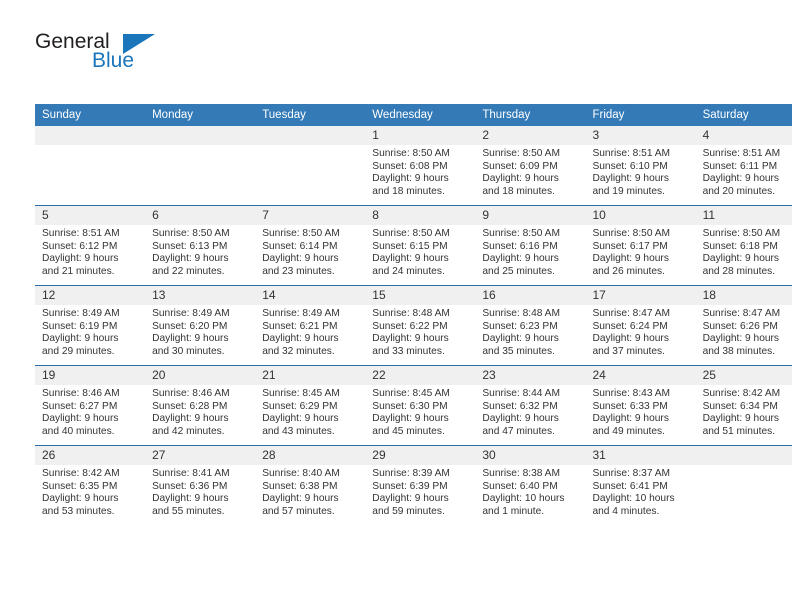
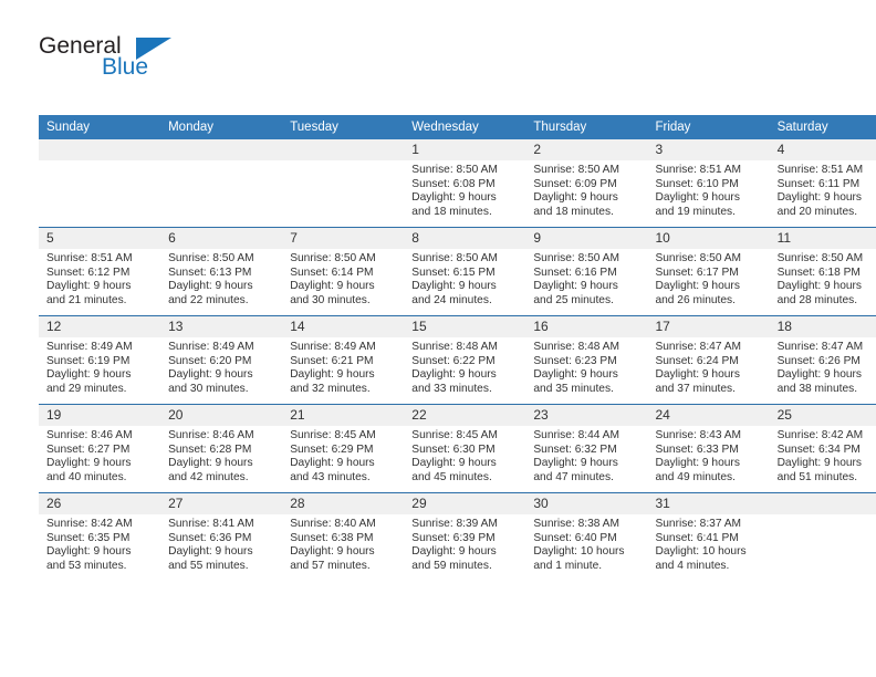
  General
  Blue
  Sunday	Monday	Tuesday	Wednesday	Thursday	Friday	Saturday
  			1Sunrise: 8:50 AMSunset: 6:08 PMDaylight: 9 hoursand 18 minutes.	2Sunrise: 8:50 AMSunset: 6:09 PMDaylight: 9 hoursand 18 minutes.	3Sunrise: 8:51 AMSunset: 6:10 PMDaylight: 9 hoursand 19 minutes.	4Sunrise: 8:51 AMSunset: 6:11 PMDaylight: 9 hoursand 20 minutes.
- 5Sunrise: 8:51 AMSunset: 6:12 PMDaylight: 9 hoursand 21 minutes.	6Sunrise: 8:50 AMSunset: 6:13 PMDaylight: 9 hoursand 22 minutes.	7Sunrise: 8:50 AMSunset: 6:14 PMDaylight: 9 hoursand 23 minutes.	8Sunrise: 8:50 AMSunset: 6:15 PMDaylight: 9 hoursand 24 minutes.	9Sunrise: 8:50 AMSunset: 6:16 PMDaylight: 9 hoursand 25 minutes.	10Sunrise: 8:50 AMSunset: 6:17 PMDaylight: 9 hoursand 26 minutes.	11Sunrise: 8:50 AMSunset: 6:18 PMDaylight: 9 hoursand 28 minutes.
+ 5Sunrise: 8:51 AMSunset: 6:12 PMDaylight: 9 hoursand 21 minutes.	6Sunrise: 8:50 AMSunset: 6:13 PMDaylight: 9 hoursand 22 minutes.	7Sunrise: 8:50 AMSunset: 6:14 PMDaylight: 9 hoursand 30 minutes.	8Sunrise: 8:50 AMSunset: 6:15 PMDaylight: 9 hoursand 24 minutes.	9Sunrise: 8:50 AMSunset: 6:16 PMDaylight: 9 hoursand 25 minutes.	10Sunrise: 8:50 AMSunset: 6:17 PMDaylight: 9 hoursand 26 minutes.	11Sunrise: 8:50 AMSunset: 6:18 PMDaylight: 9 hoursand 28 minutes.
  12Sunrise: 8:49 AMSunset: 6:19 PMDaylight: 9 hoursand 29 minutes.	13Sunrise: 8:49 AMSunset: 6:20 PMDaylight: 9 hoursand 30 minutes.	14Sunrise: 8:49 AMSunset: 6:21 PMDaylight: 9 hoursand 32 minutes.	15Sunrise: 8:48 AMSunset: 6:22 PMDaylight: 9 hoursand 33 minutes.	16Sunrise: 8:48 AMSunset: 6:23 PMDaylight: 9 hoursand 35 minutes.	17Sunrise: 8:47 AMSunset: 6:24 PMDaylight: 9 hoursand 37 minutes.	18Sunrise: 8:47 AMSunset: 6:26 PMDaylight: 9 hoursand 38 minutes.
  19Sunrise: 8:46 AMSunset: 6:27 PMDaylight: 9 hoursand 40 minutes.	20Sunrise: 8:46 AMSunset: 6:28 PMDaylight: 9 hoursand 42 minutes.	21Sunrise: 8:45 AMSunset: 6:29 PMDaylight: 9 hoursand 43 minutes.	22Sunrise: 8:45 AMSunset: 6:30 PMDaylight: 9 hoursand 45 minutes.	23Sunrise: 8:44 AMSunset: 6:32 PMDaylight: 9 hoursand 47 minutes.	24Sunrise: 8:43 AMSunset: 6:33 PMDaylight: 9 hoursand 49 minutes.	25Sunrise: 8:42 AMSunset: 6:34 PMDaylight: 9 hoursand 51 minutes.
  26Sunrise: 8:42 AMSunset: 6:35 PMDaylight: 9 hoursand 53 minutes.	27Sunrise: 8:41 AMSunset: 6:36 PMDaylight: 9 hoursand 55 minutes.	28Sunrise: 8:40 AMSunset: 6:38 PMDaylight: 9 hoursand 57 minutes.	29Sunrise: 8:39 AMSunset: 6:39 PMDaylight: 9 hoursand 59 minutes.	30Sunrise: 8:38 AMSunset: 6:40 PMDaylight: 10 hoursand 1 minute.	31Sunrise: 8:37 AMSunset: 6:41 PMDaylight: 10 hoursand 4 minutes.
